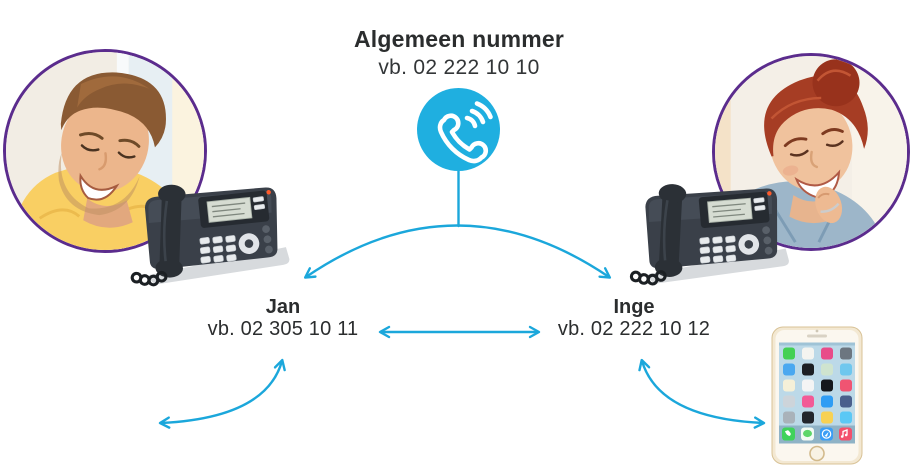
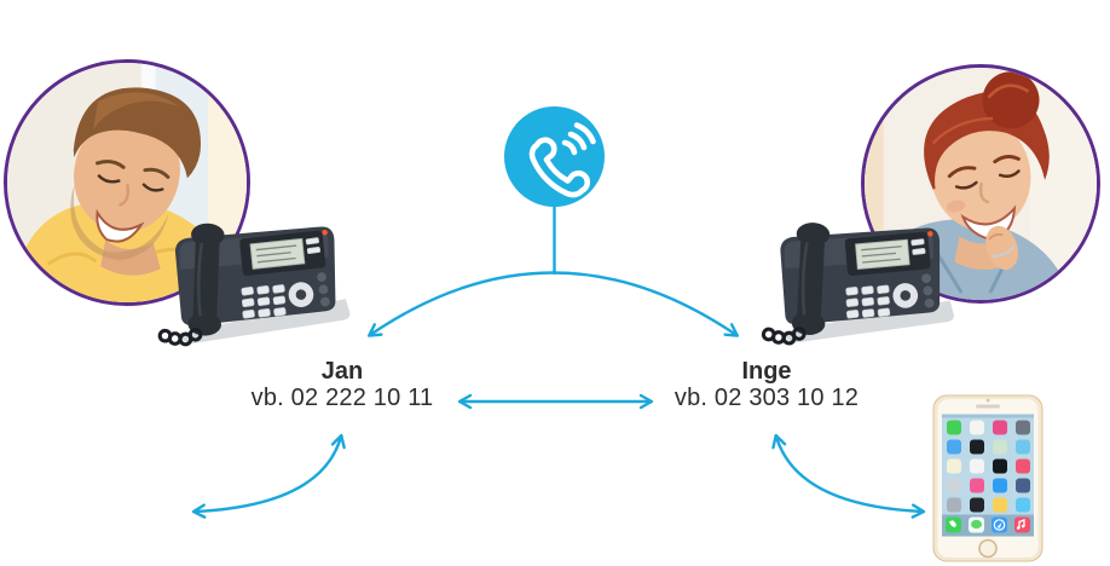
- Algemeen nummer
- vb. 02 222 10 10
  Jan
- vb. 02 305 10 11
+ vb. 02 222 10 11
  Inge
- vb. 02 222 10 12
+ vb. 02 303 10 12
